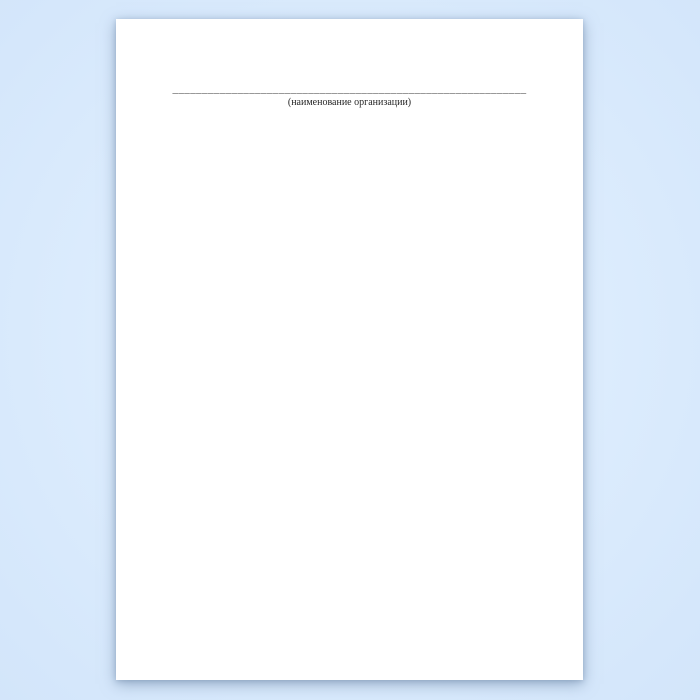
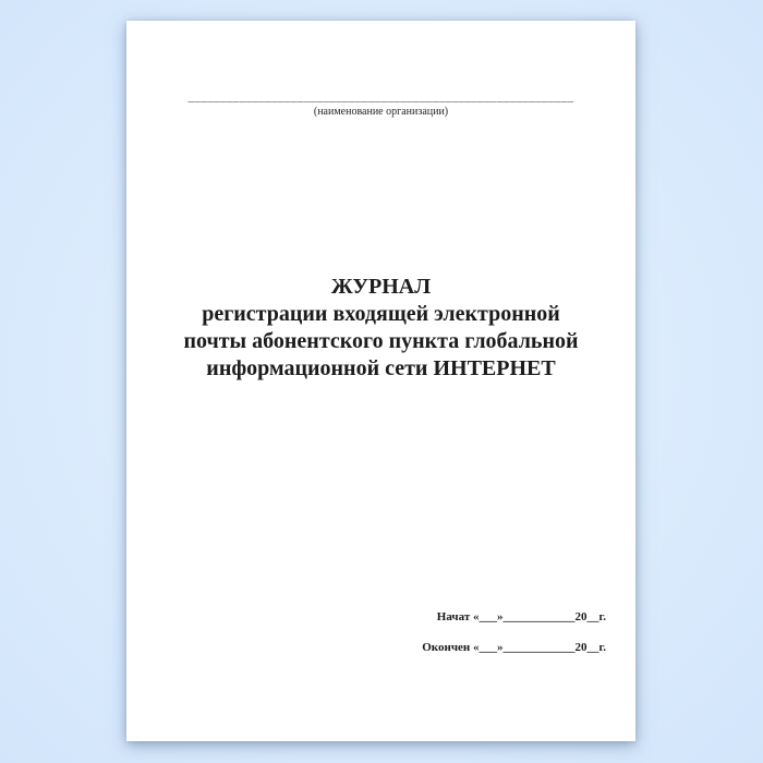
  ____________________________________________________________
  (наименование организации)
+ ЖУРНАЛ
+ регистрации входящей электронной
+ почты абонентского пункта глобальной
+ информационной сети ИНТЕРНЕТ
+ Начат «___»____________20__г.
+ Окончен «___»____________20__г.
